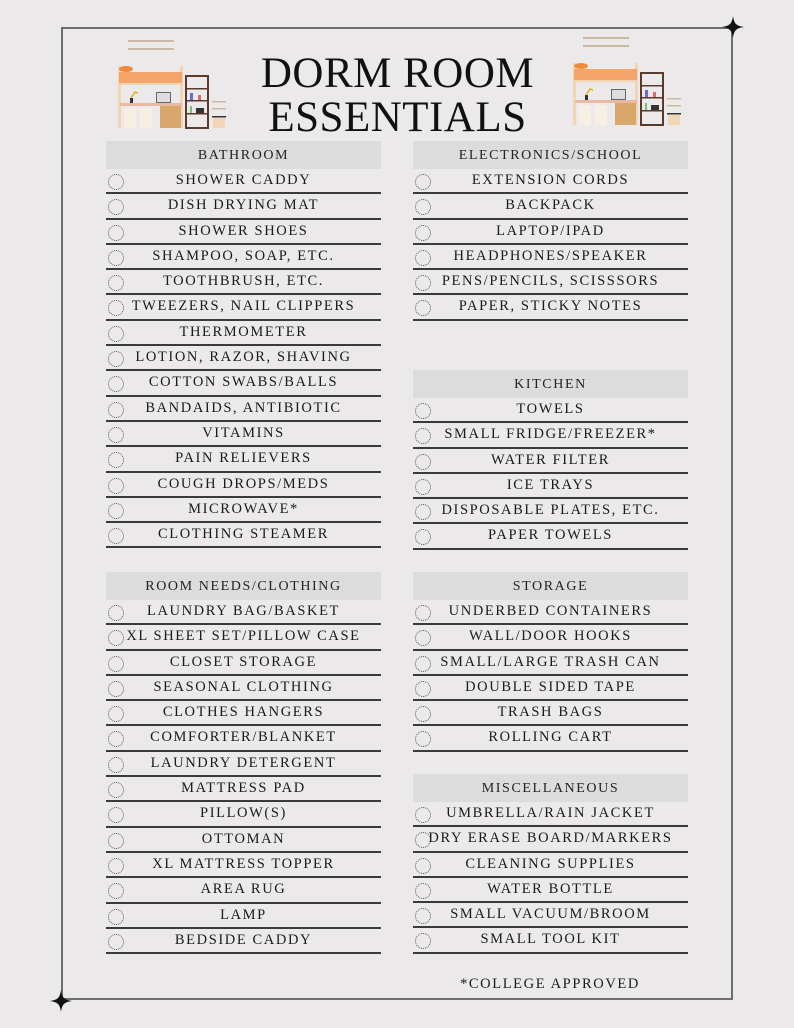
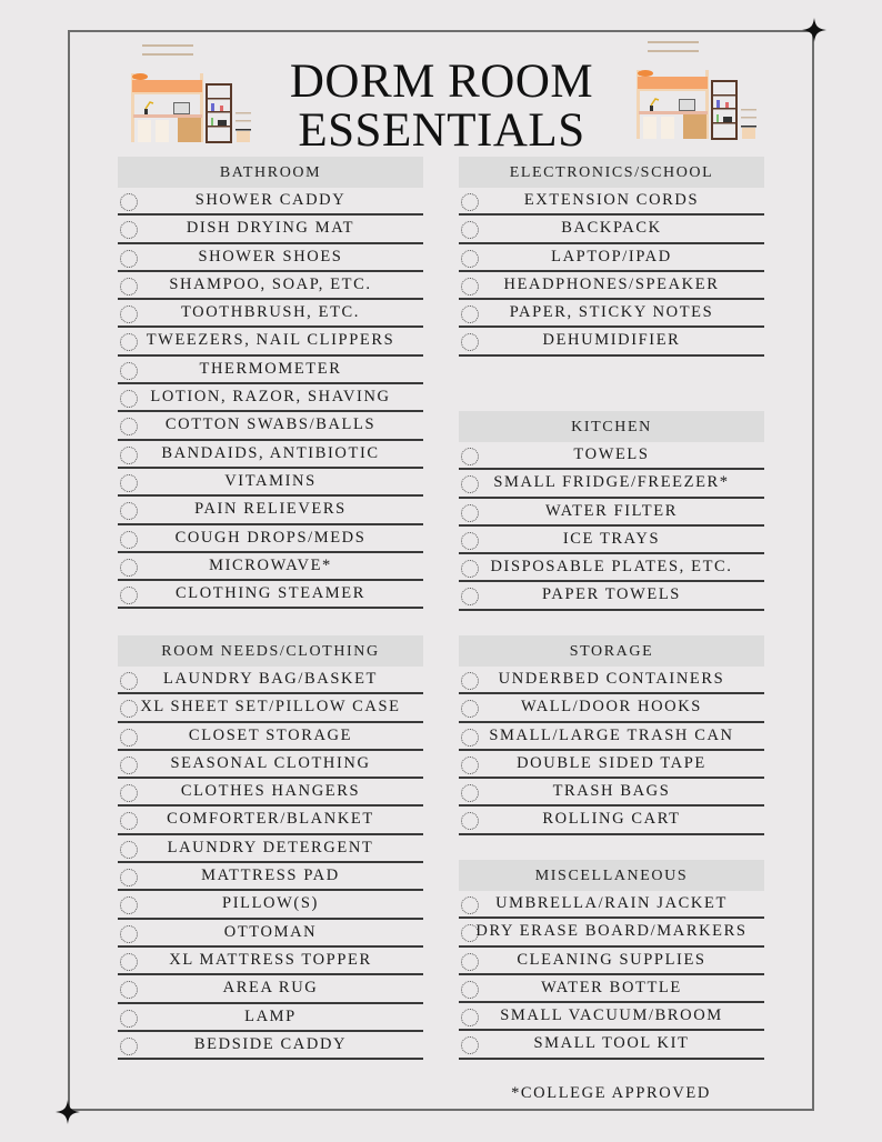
  DORM ROOM
  ESSENTIALS
  BATHROOM
  SHOWER CADDY
  DISH DRYING MAT
  SHOWER SHOES
  SHAMPOO, SOAP, ETC.
  TOOTHBRUSH, ETC.
  TWEEZERS, NAIL CLIPPERS
  THERMOMETER
  LOTION, RAZOR, SHAVING
  COTTON SWABS/BALLS
  BANDAIDS, ANTIBIOTIC
  VITAMINS
  PAIN RELIEVERS
  COUGH DROPS/MEDS
  MICROWAVE*
  CLOTHING STEAMER
  ELECTRONICS/SCHOOL
  EXTENSION CORDS
  BACKPACK
  LAPTOP/IPAD
  HEADPHONES/SPEAKER
- PENS/PENCILS, SCISSSORS
  PAPER, STICKY NOTES
+ DEHUMIDIFIER
  KITCHEN
  TOWELS
  SMALL FRIDGE/FREEZER*
  WATER FILTER
  ICE TRAYS
  DISPOSABLE PLATES, ETC.
  PAPER TOWELS
  ROOM NEEDS/CLOTHING
  LAUNDRY BAG/BASKET
  XL SHEET SET/PILLOW CASE
  CLOSET STORAGE
  SEASONAL CLOTHING
  CLOTHES HANGERS
  COMFORTER/BLANKET
  LAUNDRY DETERGENT
  MATTRESS PAD
  PILLOW(S)
  OTTOMAN
  XL MATTRESS TOPPER
  AREA RUG
  LAMP
  BEDSIDE CADDY
  STORAGE
  UNDERBED CONTAINERS
  WALL/DOOR HOOKS
  SMALL/LARGE TRASH CAN
  DOUBLE SIDED TAPE
  TRASH BAGS
  ROLLING CART
  MISCELLANEOUS
  UMBRELLA/RAIN JACKET
  DRY ERASE BOARD/MARKERS
  CLEANING SUPPLIES
  WATER BOTTLE
  SMALL VACUUM/BROOM
  SMALL TOOL KIT
  *COLLEGE APPROVED
